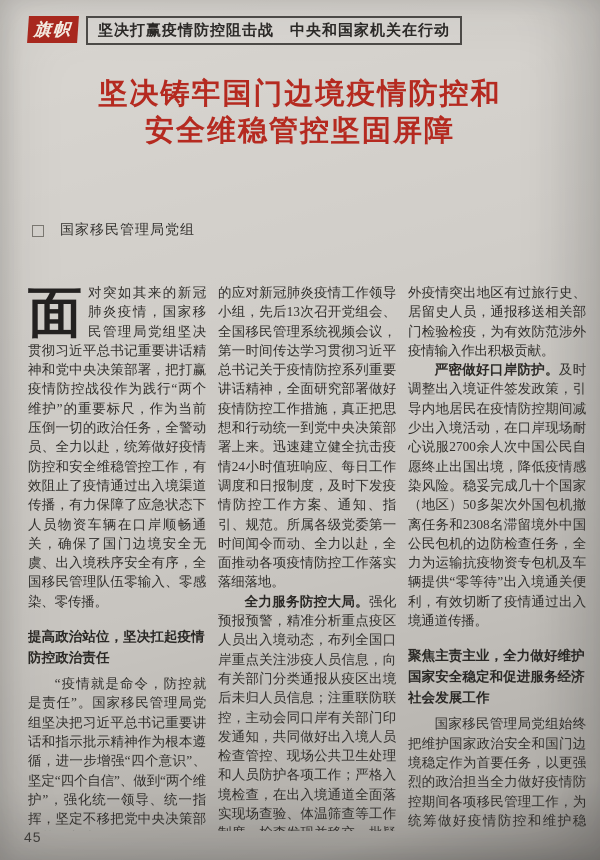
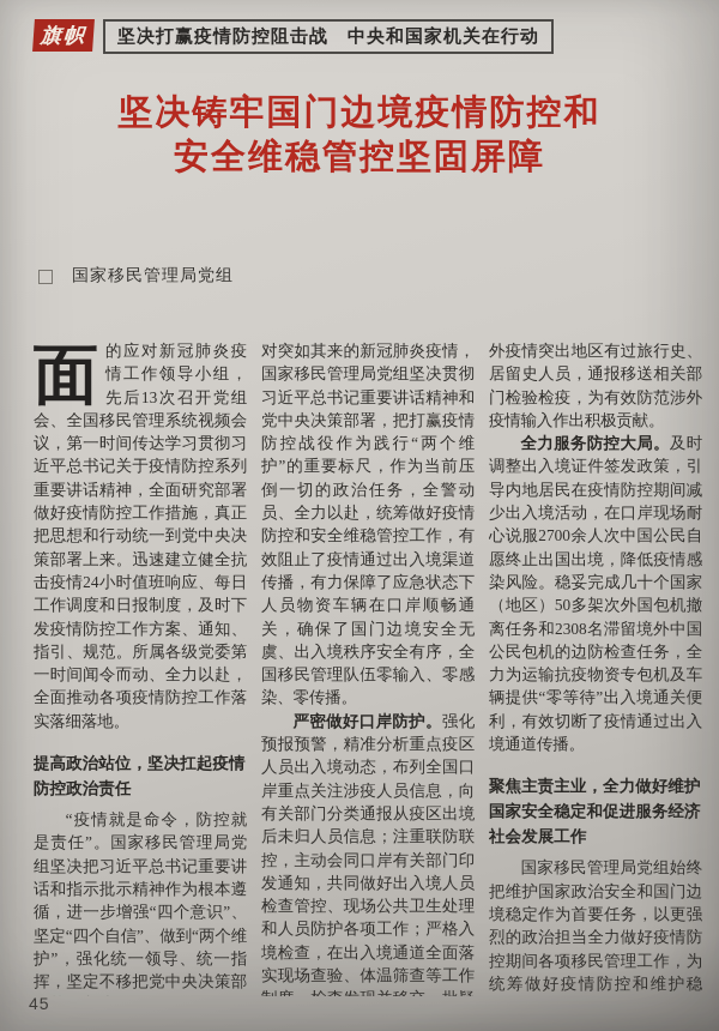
  坚决打赢疫情防控阻击战 中央和国家机关在行动
  坚决铸牢国门边境疫情防控和
  安全维稳管控坚固屏障
  国家移民管理局党组
  面
- 对突如其来的新冠肺炎疫情，国家移民管理局党组坚决贯彻习近平总书记重要讲话精神和党中央决策部署，把打赢疫情防控战役作为践行“两个维护”的重要标尺，作为当前压倒一切的政治任务，全警动员、全力以赴，统筹做好疫情防控和安全维稳管控工作，有效阻止了疫情通过出入境渠道传播，有力保障了应急状态下人员物资车辆在口岸顺畅通关，确保了国门边境安全无虞、出入境秩序安全有序，全国移民管理队伍零输入、零感染、零传播。
+ 的应对新冠肺炎疫情工作领导小组，先后13次召开党组会、全国移民管理系统视频会议，第一时间传达学习贯彻习近平总书记关于疫情防控系列重要讲话精神，全面研究部署做好疫情防控工作措施，真正把思想和行动统一到党中央决策部署上来。迅速建立健全抗击疫情24小时值班响应、每日工作调度和日报制度，及时下发疫情防控工作方案、通知、指引、规范。所属各级党委第一时间闻令而动、全力以赴，全面推动各项疫情防控工作落实落细落地。
  提高政治站位，坚决扛起疫情防控政治责任
  “疫情就是命令，防控就是责任”。国家移民管理局党组坚决把习近平总书记重要讲话和指示批示精神作为根本遵循，进一步增强“四个意识”、坚定“四个自信”、做到“两个维护”，强化统一领导、统一指挥，坚定不移把党中央决策部
- 的应对新冠肺炎疫情工作领导小组，先后13次召开党组会、全国移民管理系统视频会议，第一时间传达学习贯彻习近平总书记关于疫情防控系列重要讲话精神，全面研究部署做好疫情防控工作措施，真正把思想和行动统一到党中央决策部署上来。迅速建立健全抗击疫情24小时值班响应、每日工作调度和日报制度，及时下发疫情防控工作方案、通知、指引、规范。所属各级党委第一时间闻令而动、全力以赴，全面推动各项疫情防控工作落实落细落地。
+ 对突如其来的新冠肺炎疫情，国家移民管理局党组坚决贯彻习近平总书记重要讲话精神和党中央决策部署，把打赢疫情防控战役作为践行“两个维护”的重要标尺，作为当前压倒一切的政治任务，全警动员、全力以赴，统筹做好疫情防控和安全维稳管控工作，有效阻止了疫情通过出入境渠道传播，有力保障了应急状态下人员物资车辆在口岸顺畅通关，确保了国门边境安全无虞、出入境秩序安全有序，全国移民管理队伍零输入、零感染、零传播。
- 全力服务防控大局。强化预报预警，精准分析重点疫区人员出入境动态，布列全国口岸重点关注涉疫人员信息，向有关部门分类通报从疫区出境后未归人员信息；注重联防联控，主动会同口岸有关部门印发通知，共同做好出入境人员检查管控、现场公共卫生处理和人员防护各项工作；严格入境检查，在出入境通道全面落实现场查验、体温筛查等工作
+ 严密做好口岸防护。强化预报预警，精准分析重点疫区人员出入境动态，布列全国口岸重点关注涉疫人员信息，向有关部门分类通报从疫区出境后未归人员信息；注重联防联控，主动会同口岸有关部门印发通知，共同做好出入境人员检查管控、现场公共卫生处理和人员防护各项工作；严格入境检查，在出入境通道全面落实现场查验、体温筛查等工作
  外疫情突出地区有过旅行史、居留史人员，通报移送相关部门检验检疫，为有效防范涉外疫情输入作出积极贡献。
- 严密做好口岸防护。及时调整出入境证件签发政策，引导内地居民在疫情防控期间减少出入境活动，在口岸现场耐心说服2700余人次中国公民自愿终止出国出境，降低疫情感染风险。稳妥完成几十个国家（地区）50多架次外国包机撤离任务和2308名滞留境外中国公民包机的边防检查任务，全力为运输抗疫物资专包机及车辆提供“零等待”出入境通关便利，有效切断了疫情通过出入境通道传播。
+ 全力服务防控大局。及时调整出入境证件签发政策，引导内地居民在疫情防控期间减少出入境活动，在口岸现场耐心说服2700余人次中国公民自愿终止出国出境，降低疫情感染风险。稳妥完成几十个国家（地区）50多架次外国包机撤离任务和2308名滞留境外中国公民包机的边防检查任务，全力为运输抗疫物资专包机及车辆提供“零等待”出入境通关便利，有效切断了疫情通过出入境通道传播。
  聚焦主责主业，全力做好维护国家安全稳定和促进服务经济社会发展工作
  国家移民管理局党组始终把维护国家政治安全和国门边境稳定作为首要任务，以更强烈的政治担当全力做好疫情防控期间各项移民管理工作，为统筹做好疫情防控和维护稳
  45
